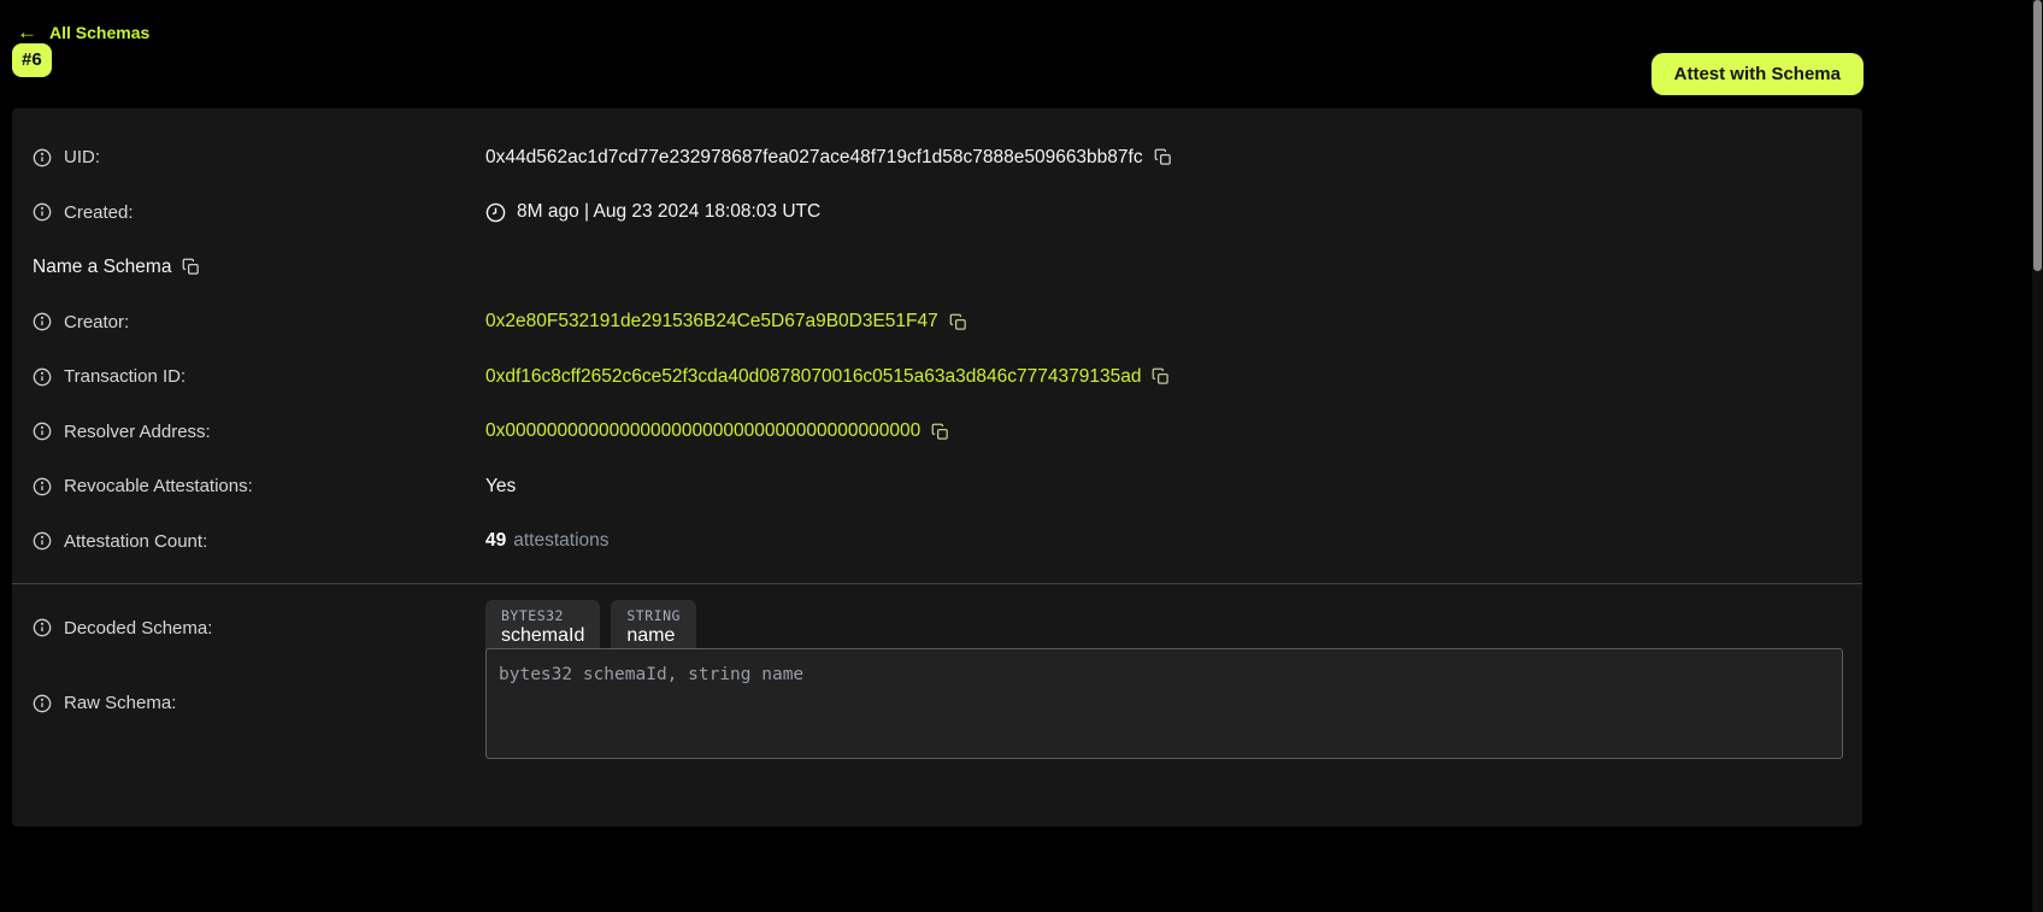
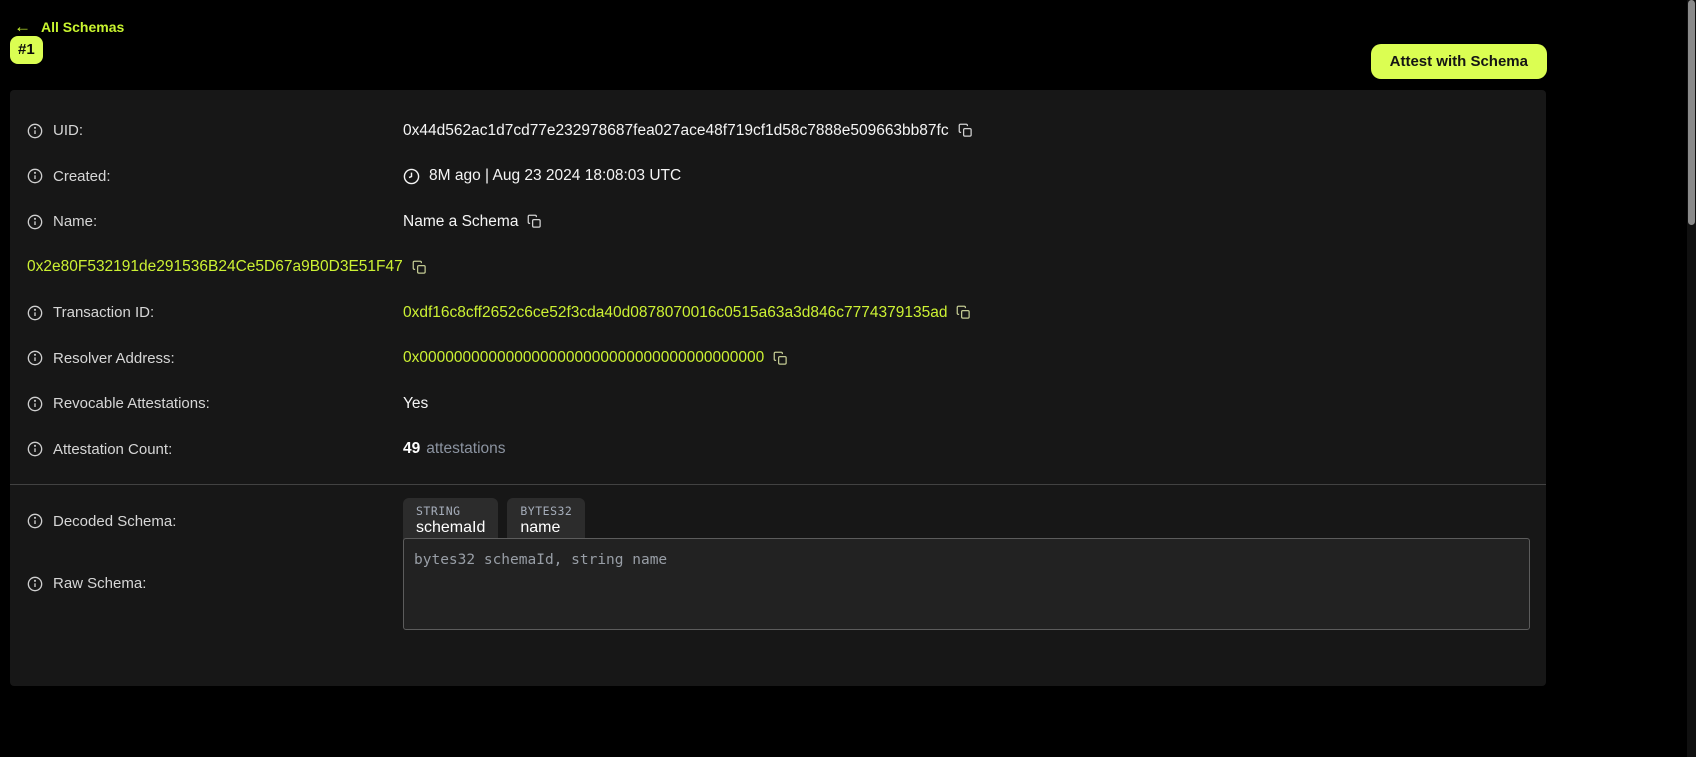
  ←
  All Schemas
- #6
+ #1
  Attest with Schema
  UID:
  0x44d562ac1d7cd77e232978687fea027ace48f719cf1d58c7888e509663bb87fc
  Created:
  8M ago | Aug 23 2024 18:08:03 UTC
+ Name:
  Name a Schema
- Creator:
  0x2e80F532191de291536B24Ce5D67a9B0D3E51F47
  Transaction ID:
  0xdf16c8cff2652c6ce52f3cda40d0878070016c0515a63a3d846c7774379135ad
  Resolver Address:
  0x0000000000000000000000000000000000000000
  Revocable Attestations:
  Yes
  Attestation Count:
  49
  attestations
  Decoded Schema:
- BYTES32
+ STRING
  schemaId
- STRING
+ BYTES32
  name
  Raw Schema:
  bytes32 schemaId, string name
